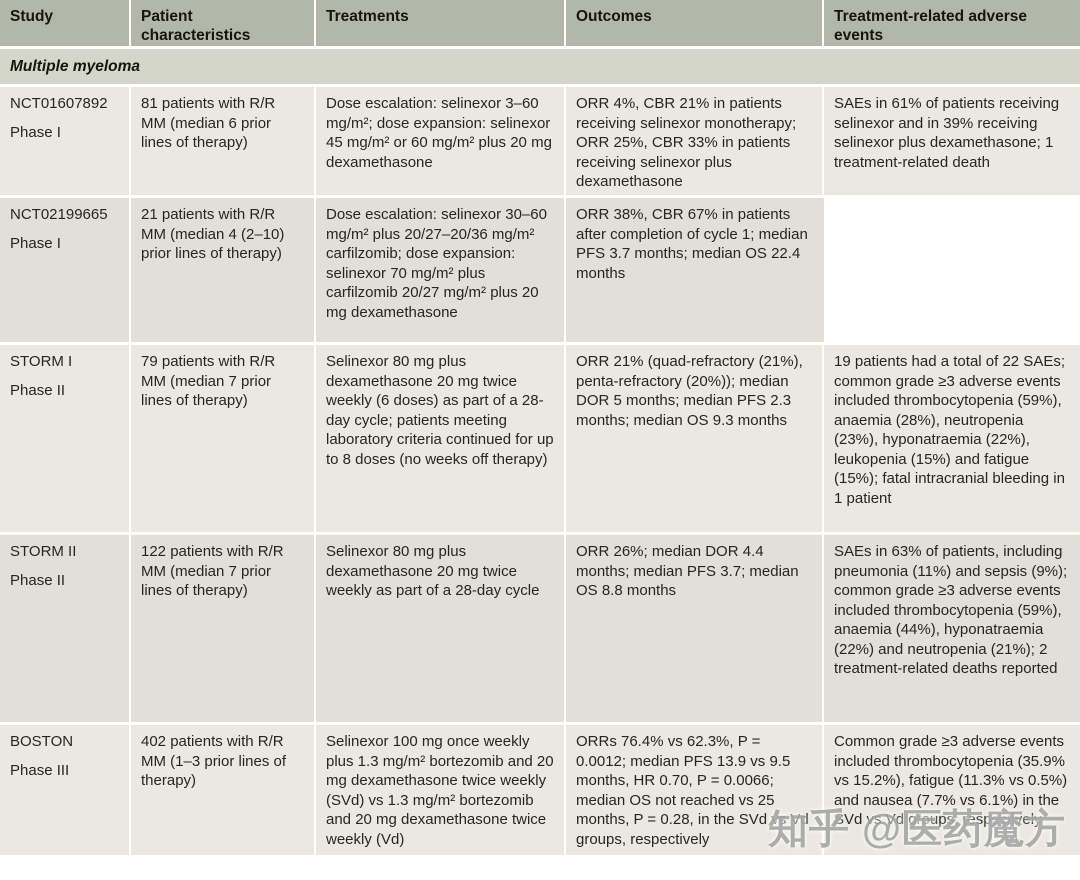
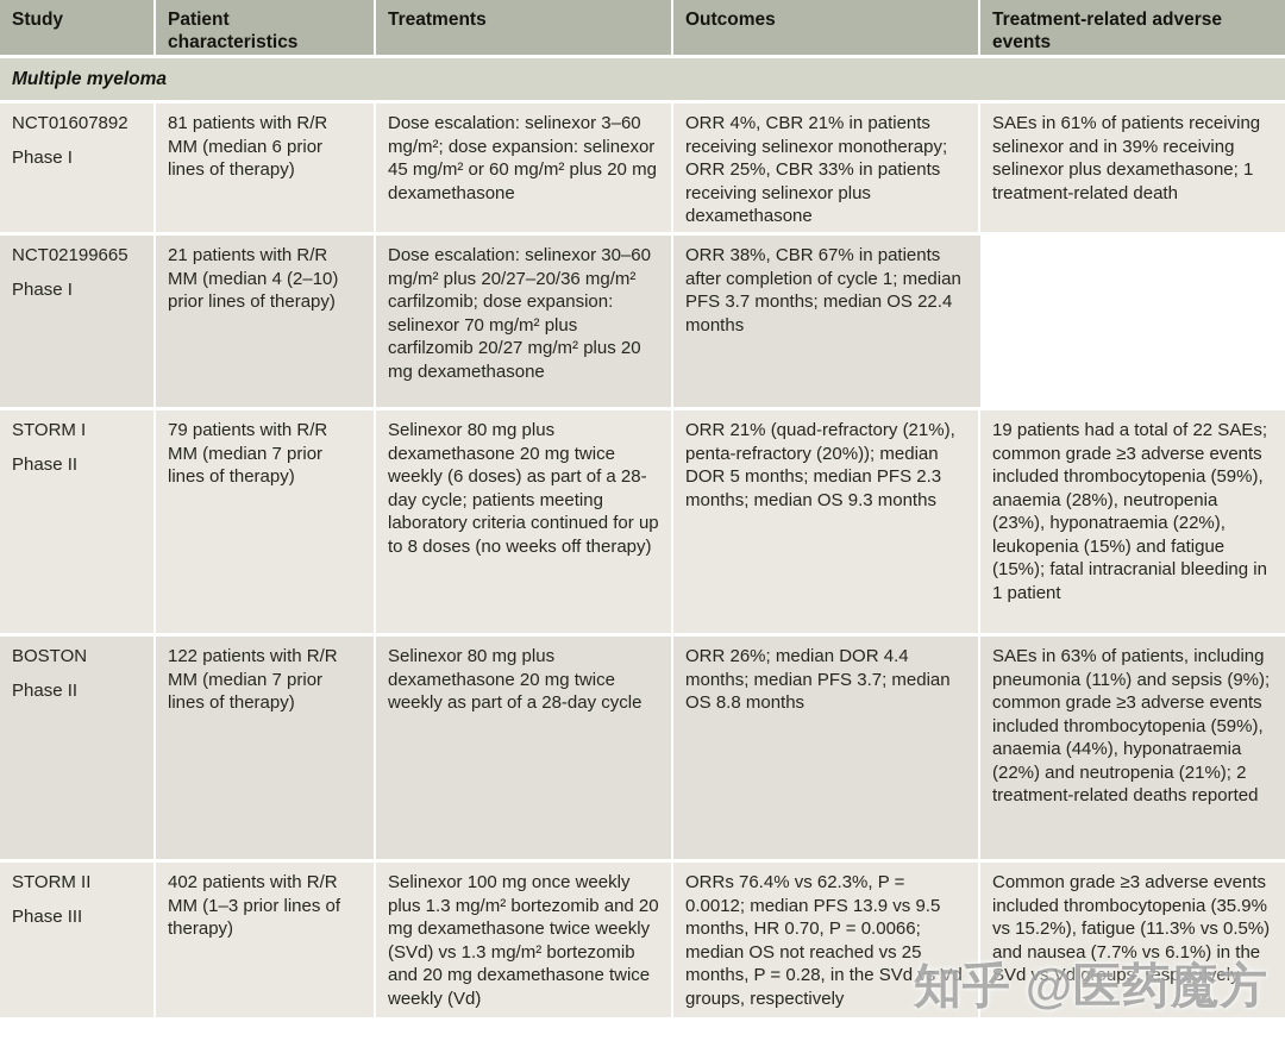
  Study
  Patient characteristics
  Treatments
  Outcomes
  Treatment-related adverse events
  Multiple myeloma
  NCT01607892
  Phase I
  81 patients with R/R MM (median 6 prior lines of therapy)
  Dose escalation: selinexor 3–60 mg/m²; dose expansion: selinexor 45 mg/m² or 60 mg/m² plus 20 mg dexamethasone
  ORR 4%, CBR 21% in patients receiving selinexor monotherapy; ORR 25%, CBR 33% in patients receiving selinexor plus dexamethasone
  SAEs in 61% of patients receiving selinexor and in 39% receiving selinexor plus dexamethasone; 1 treatment-related death
  NCT02199665
  Phase I
  21 patients with R/R MM (median 4 (2–10) prior lines of therapy)
  Dose escalation: selinexor 30–60 mg/m² plus 20/27–20/36 mg/m² carfilzomib; dose expansion: selinexor 70 mg/m² plus carfilzomib 20/27 mg/m² plus 20 mg dexamethasone
  ORR 38%, CBR 67% in patients after completion of cycle 1; median PFS 3.7 months; median OS 22.4 months
  STORM I
  Phase II
  79 patients with R/R MM (median 7 prior lines of therapy)
  Selinexor 80 mg plus dexamethasone 20 mg twice weekly (6 doses) as part of a 28-day cycle; patients meeting laboratory criteria continued for up to 8 doses (no weeks off therapy)
  ORR 21% (quad-refractory (21%), penta-refractory (20%)); median DOR 5 months; median PFS 2.3 months; median OS 9.3 months
  19 patients had a total of 22 SAEs; common grade ≥3 adverse events included thrombocytopenia (59%), anaemia (28%), neutropenia (23%), hyponatraemia (22%), leukopenia (15%) and fatigue (15%); fatal intracranial bleeding in 1 patient
- STORM II
+ BOSTON
  Phase II
  122 patients with R/R MM (median 7 prior lines of therapy)
  Selinexor 80 mg plus dexamethasone 20 mg twice weekly as part of a 28-day cycle
  ORR 26%; median DOR 4.4 months; median PFS 3.7; median OS 8.8 months
  SAEs in 63% of patients, including pneumonia (11%) and sepsis (9%); common grade ≥3 adverse events included thrombocytopenia (59%), anaemia (44%), hyponatraemia (22%) and neutropenia (21%); 2 treatment-related deaths reported
- BOSTON
+ STORM II
  Phase III
  402 patients with R/R MM (1–3 prior lines of therapy)
  Selinexor 100 mg once weekly plus 1.3 mg/m² bortezomib and 20 mg dexamethasone twice weekly (SVd) vs 1.3 mg/m² bortezomib and 20 mg dexamethasone twice weekly (Vd)
  ORRs 76.4% vs 62.3%, P = 0.0012; median PFS 13.9 vs 9.5 months, HR 0.70, P = 0.0066; median OS not reached vs 25 months, P = 0.28, in the SVd vs Vd groups, respectively
  Common grade ≥3 adverse events included thrombocytopenia (35.9% vs 15.2%), fatigue (11.3% vs 0.5%) and nausea (7.7% vs 6.1%) in the SVd vs Vd groups, respectively
  知乎 @医药魔方
